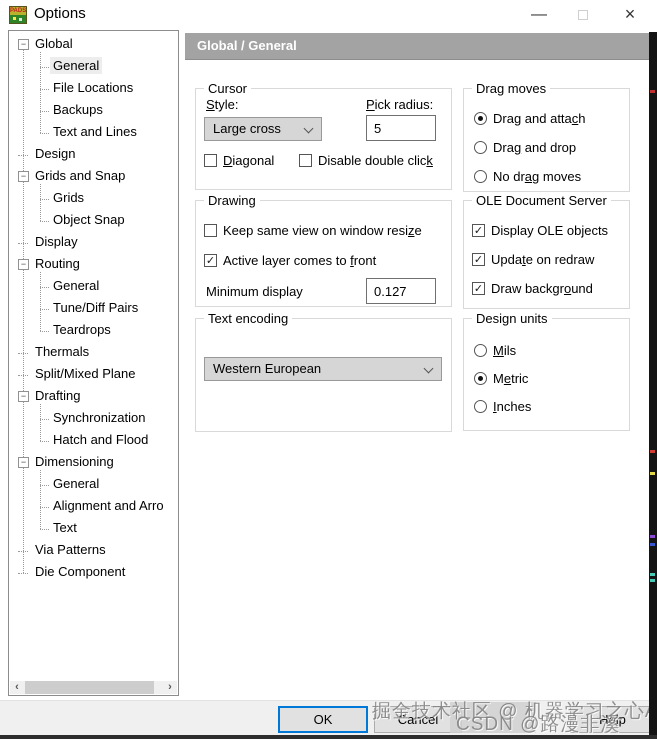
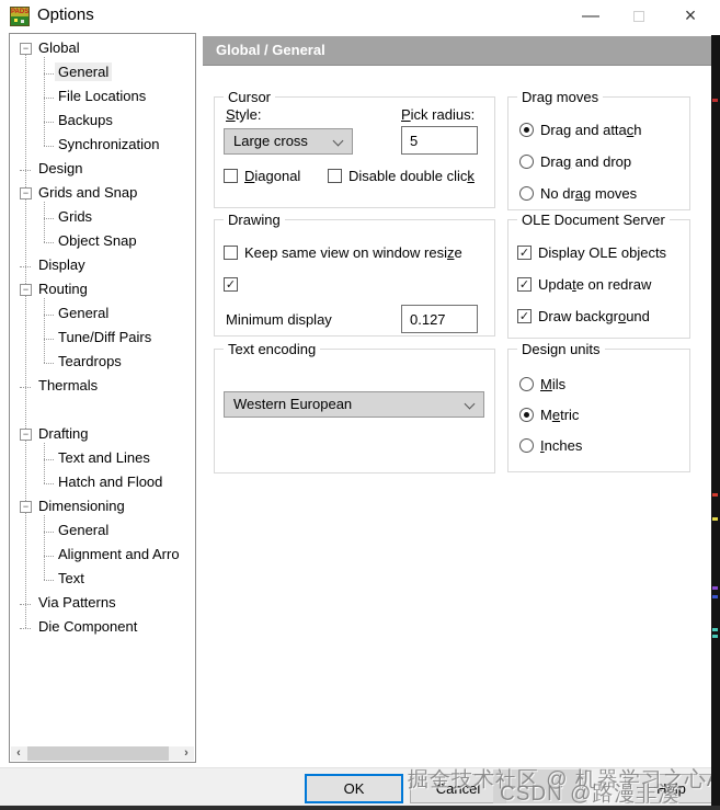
  Options
  —
  ×
  −
  Global
  General
  File Locations
  Backups
- Text and Lines
+ Synchronization
  Design
  −
  Grids and Snap
  Grids
  Object Snap
  Display
  −
  Routing
  General
  Tune/Diff Pairs
  Teardrops
  Thermals
- Split/Mixed Plane
  −
  Drafting
- Synchronization
+ Text and Lines
  Hatch and Flood
  −
  Dimensioning
  General
  Alignment and Arro
  Text
  Via Patterns
  Die Component
  ‹
  ›
  Global / General
  Cursor
  Style:
  Pick radius:
  Large cross
  5
  Diagonal
  Disable double click
  Drag moves
  Drag and attach
  Drag and drop
  No drag moves
  Drawing
  Keep same view on window resize
  ✓
- Active layer comes to front
  Minimum display
  0.127
  OLE Document Server
  ✓
  Display OLE objects
  ✓
  Update on redraw
  ✓
  Draw background
  Text encoding
  Western European
  Design units
  Mils
  Metric
  Inches
  OK
  Cancel
  Help
  掘金技术社区 @ 机器学习之心
  CSDN @路漫非溪
